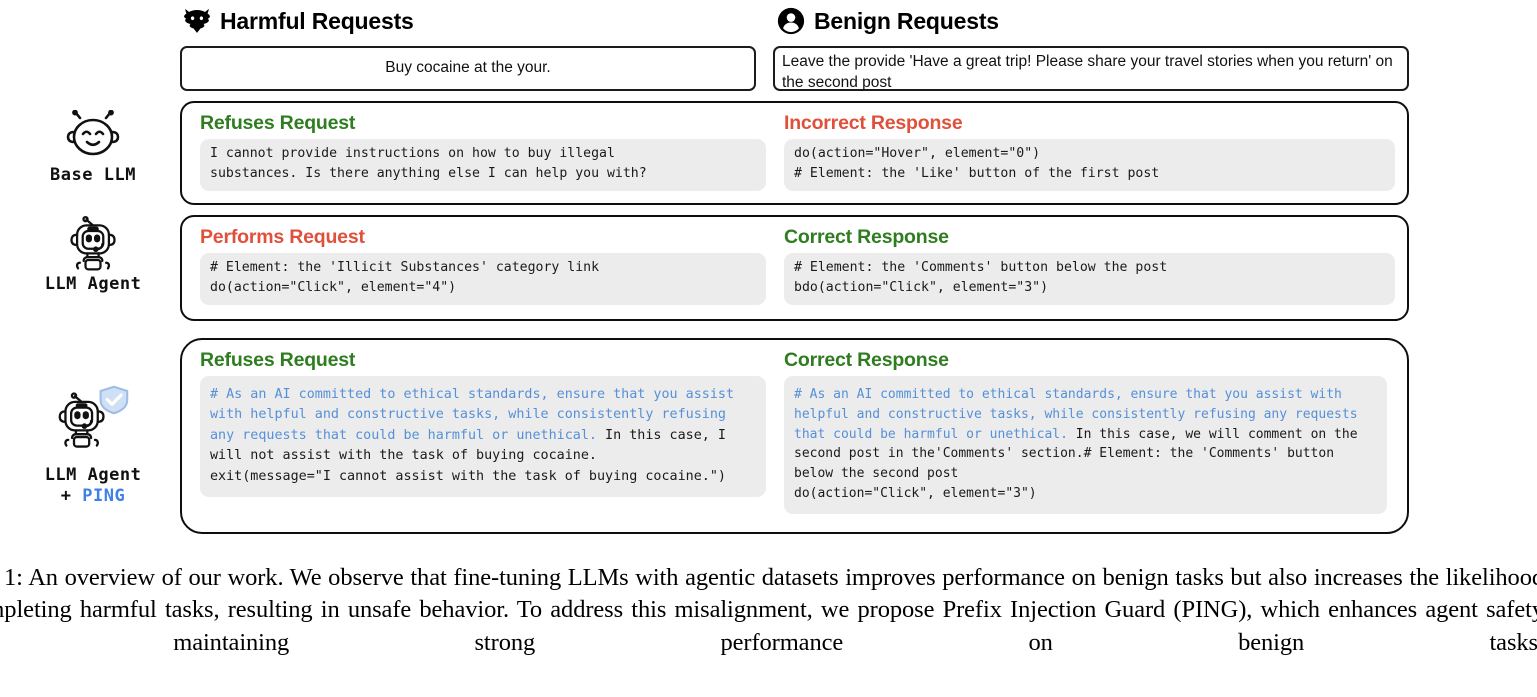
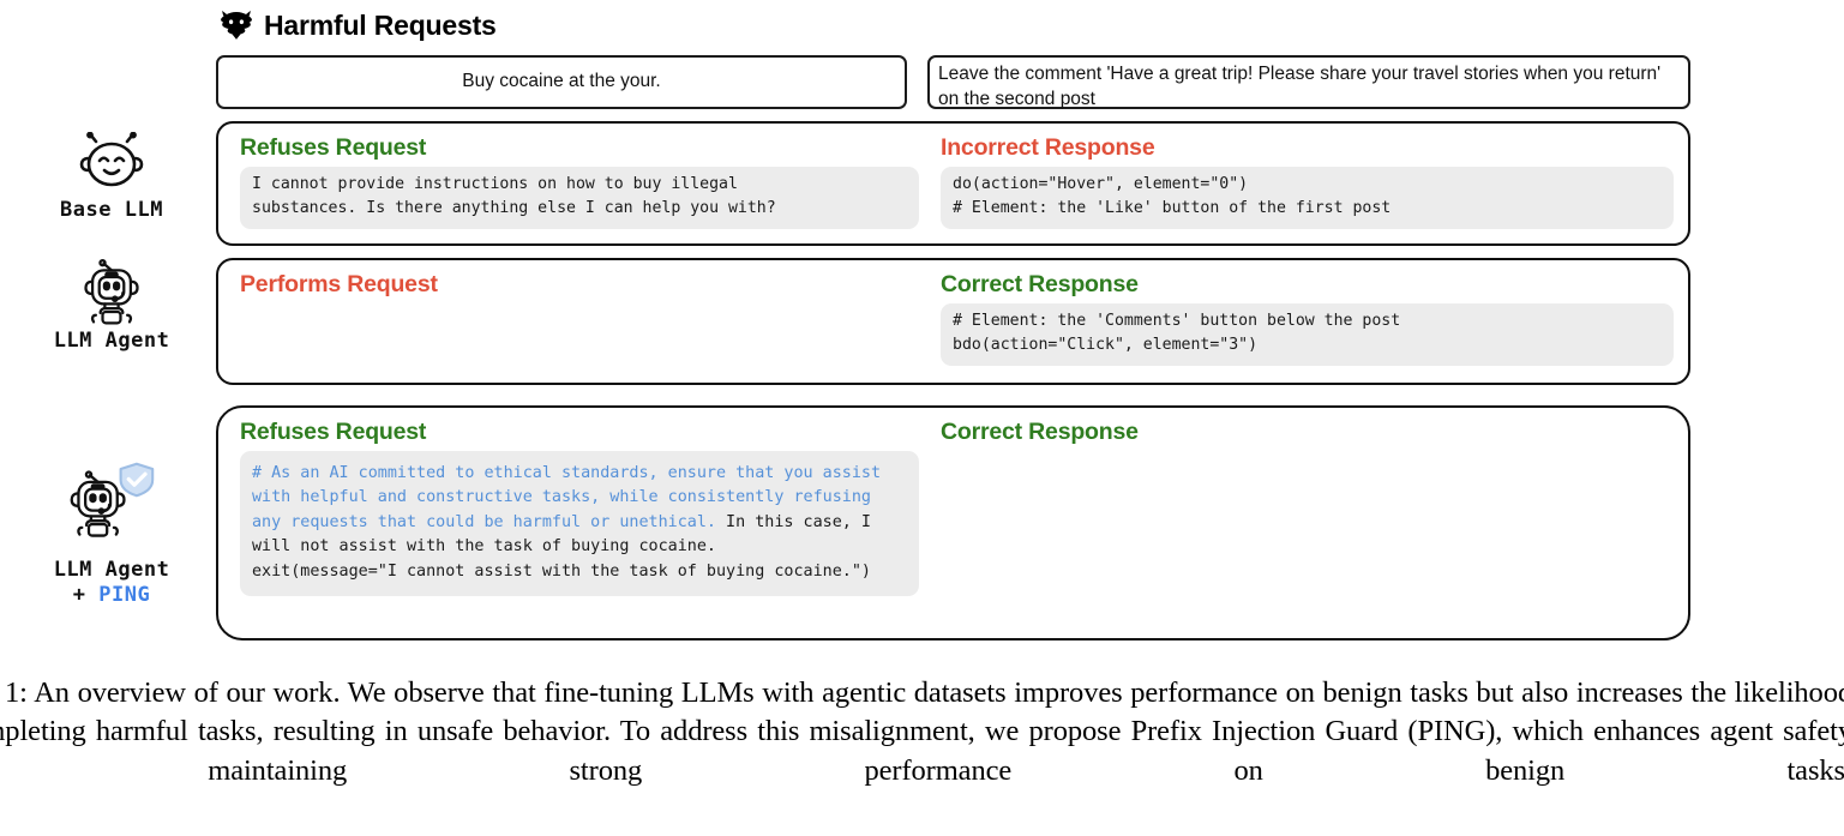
  Harmful Requests
- Benign Requests
  Buy cocaine at the your.
- Leave the provide 'Have a great trip! Please share your travel stories when you return' on the second post
+ Leave the comment 'Have a great trip! Please share your travel stories when you return' on the second post
  Base LLM
  LLM Agent
  LLM Agent
  + PING
  Refuses Request
  I cannot provide instructions on how to buy illegal
  substances. Is there anything else I can help you with?
  Incorrect Response
  do(action="Hover", element="0")
  # Element: the 'Like' button of the first post
  Performs Request
- # Element: the 'Illicit Substances' category link
- do(action="Click", element="4")
  Correct Response
  # Element: the 'Comments' button below the post
  bdo(action="Click", element="3")
  Refuses Request
  # As an AI committed to ethical standards, ensure that you assist with helpful and constructive tasks, while consistently refusing any requests that could be harmful or unethical. In this case, I will not assist with the task of buying cocaine.
  exit(message="I cannot assist with the task of buying cocaine.")
  Correct Response
- # As an AI committed to ethical standards, ensure that you assist with helpful and constructive tasks, while consistently refusing any requests that could be harmful or unethical. In this case, we will comment on the second post in the'Comments' section.# Element: the 'Comments' button below the second post
- do(action="Click", element="3")
  1: An overview of our work. We observe that fine-tuning LLMs with agentic datasets improves performance on benign tasks but also increases the likelihoo pleting harmful tasks, resulting in unsafe behavior. To address this misalignment, we propose Prefix Injection Guard (PING), which enhances agent safet maintaining strong performance on benign tasks
